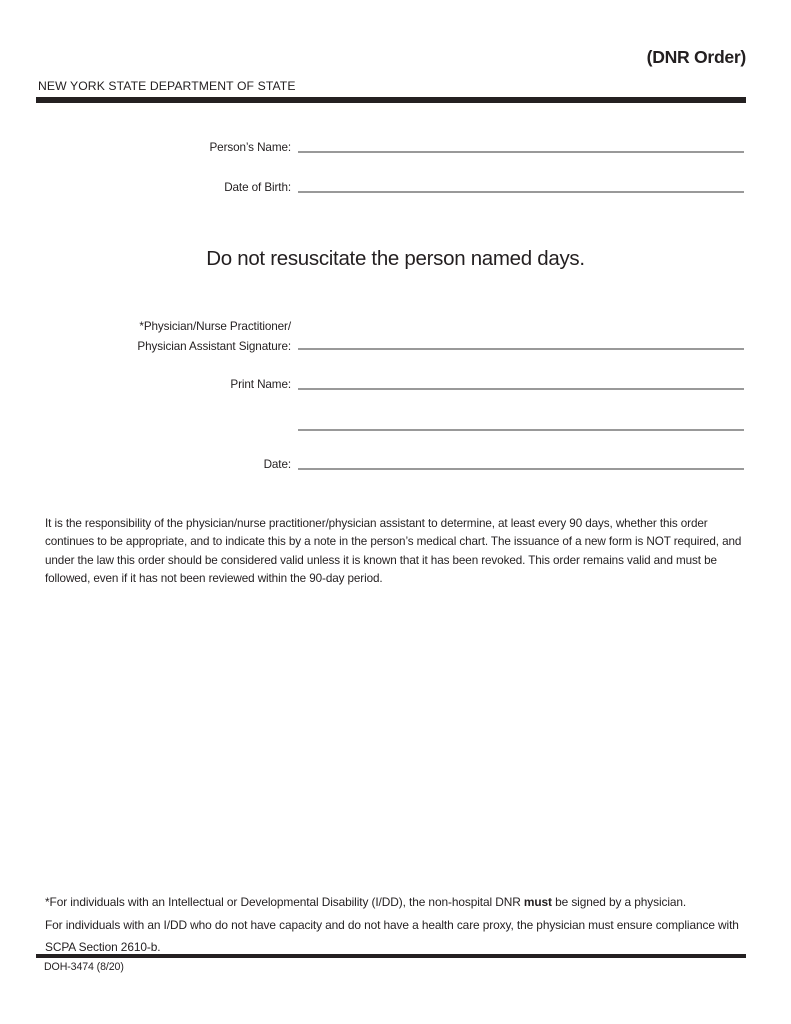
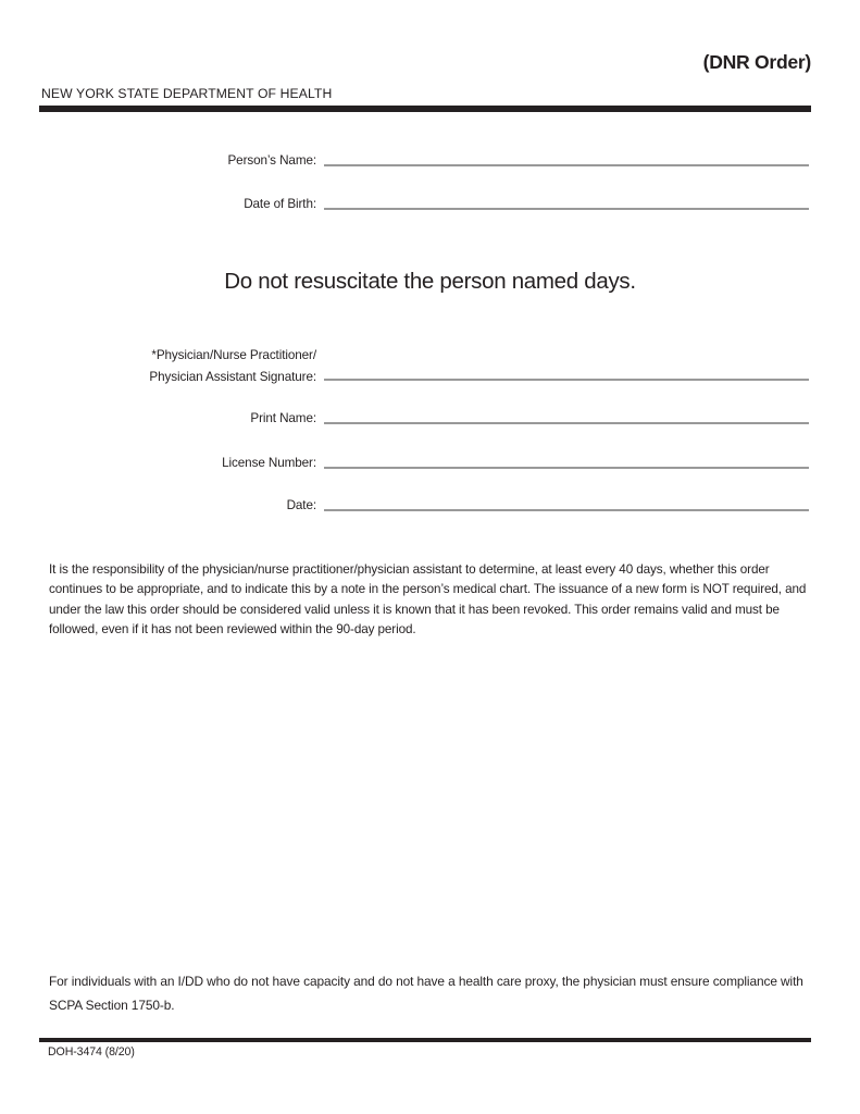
- NEW YORK STATE DEPARTMENT OF STATE
+ NEW YORK STATE DEPARTMENT OF HEALTH
  (DNR Order)
  Person’s Name:
  Date of Birth:
  Do not resuscitate the person named days.
  *Physician/Nurse Practitioner/
  Physician Assistant Signature:
  Print Name:
+ License Number:
  Date:
- It is the responsibility of the physician/nurse practitioner/physician assistant to determine, at least every 90 days, whether this order continues to be appropriate, and to indicate this by a note in the person’s medical chart. The issuance of a new form is NOT required, and under the law this order should be considered valid unless it is known that it has been revoked. This order remains valid and must be followed, even if it has not been reviewed within the 90-day period.
+ It is the responsibility of the physician/nurse practitioner/physician assistant to determine, at least every 40 days, whether this order continues to be appropriate, and to indicate this by a note in the person’s medical chart. The issuance of a new form is NOT required, and under the law this order should be considered valid unless it is known that it has been revoked. This order remains valid and must be followed, even if it has not been reviewed within the 90-day period.
- *For individuals with an Intellectual or Developmental Disability (I/DD), the non-hospital DNR must be signed by a physician.
- For individuals with an I/DD who do not have capacity and do not have a health care proxy, the physician must ensure compliance with SCPA Section 2610-b.
+ For individuals with an I/DD who do not have capacity and do not have a health care proxy, the physician must ensure compliance with SCPA Section 1750-b.
  DOH-3474 (8/20)
